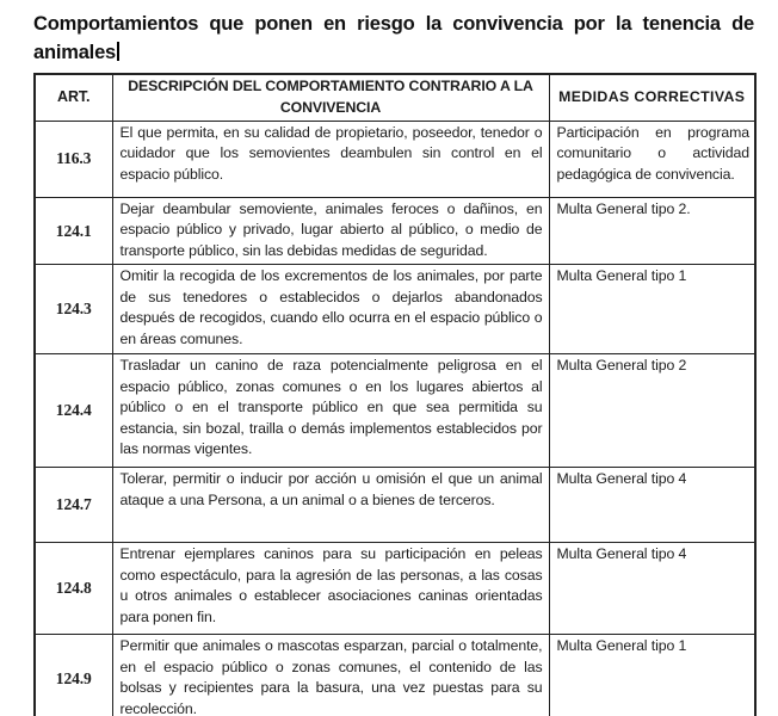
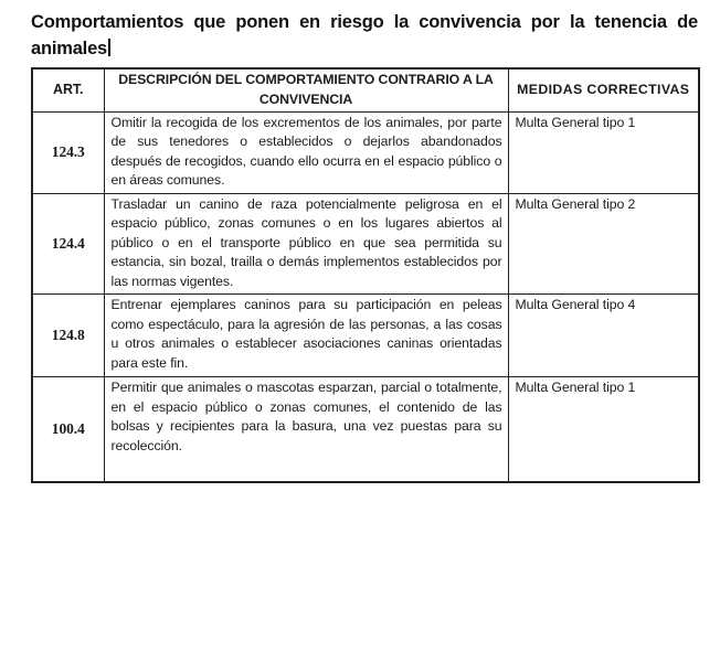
  Comportamientos que ponen en riesgo la convivencia por la tenencia de animales
  ART.	DESCRIPCIÓN DEL COMPORTAMIENTO CONTRARIO A LA CONVIVENCIA	MEDIDAS CORRECTIVAS
- 116.3	El que permita, en su calidad de propietario, poseedor, tenedor o cuidador que los semovientes deambulen sin control en el espacio público.	Participación en programa comunitario o actividad pedagógica de convivencia.
- 124.1	Dejar deambular semoviente, animales feroces o dañinos, en espacio público y privado, lugar abierto al público, o medio de transporte público, sin las debidas medidas de seguridad.	Multa General tipo 2.
  124.3	Omitir la recogida de los excrementos de los animales, por parte de sus tenedores o establecidos o dejarlos abandonados después de recogidos, cuando ello ocurra en el espacio público o en áreas comunes.	Multa General tipo 1
  124.4	Trasladar un canino de raza potencialmente peligrosa en el espacio público, zonas comunes o en los lugares abiertos al público o en el transporte público en que sea permitida su estancia, sin bozal, trailla o demás implementos establecidos por las normas vigentes.	Multa General tipo 2
- 124.7	Tolerar, permitir o inducir por acción u omisión el que un animal ataque a una Persona, a un animal o a bienes de terceros.	Multa General tipo 4
- 124.8	Entrenar ejemplares caninos para su participación en peleas como espectáculo, para la agresión de las personas, a las cosas u otros animales o establecer asociaciones caninas orientadas para ponen fin.	Multa General tipo 4
+ 124.8	Entrenar ejemplares caninos para su participación en peleas como espectáculo, para la agresión de las personas, a las cosas u otros animales o establecer asociaciones caninas orientadas para este fin.	Multa General tipo 4
- 124.9	Permitir que animales o mascotas esparzan, parcial o totalmente, en el espacio público o zonas comunes, el contenido de las bolsas y recipientes para la basura, una vez puestas para su recolección.	Multa General tipo 1
+ 100.4	Permitir que animales o mascotas esparzan, parcial o totalmente, en el espacio público o zonas comunes, el contenido de las bolsas y recipientes para la basura, una vez puestas para su recolección.	Multa General tipo 1
